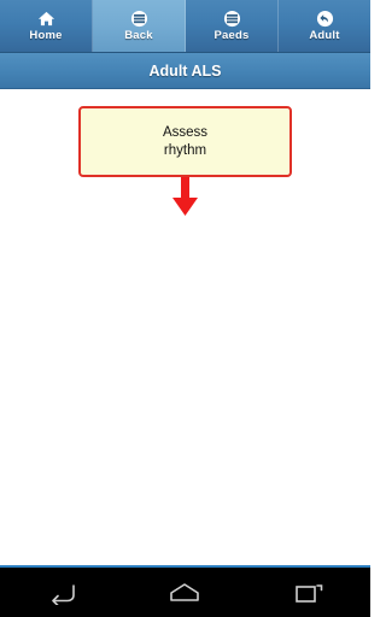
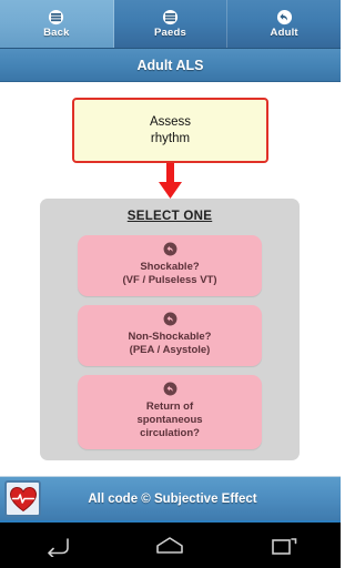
- Home
  Back
  Paeds
  Adult
  Adult ALS
  Assess
  rhythm
+ SELECT ONE
+ Shockable?
+ (VF / Pulseless VT)
+ Non-Shockable?
+ (PEA / Asystole)
+ Return of
+ spontaneous
+ circulation?
+ All code © Subjective Effect
